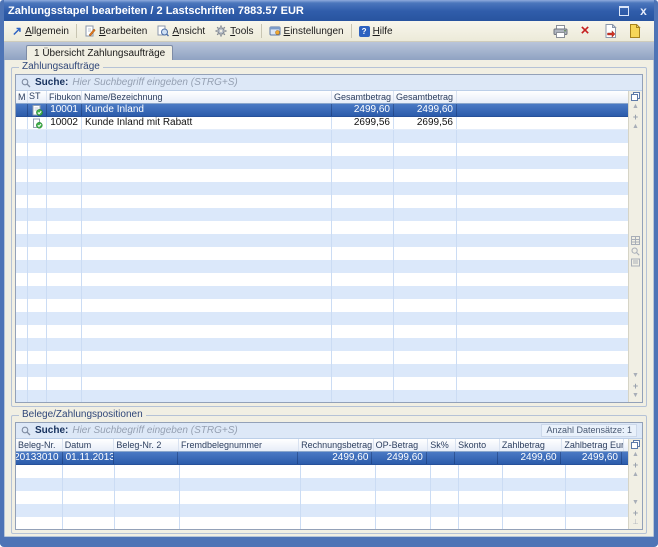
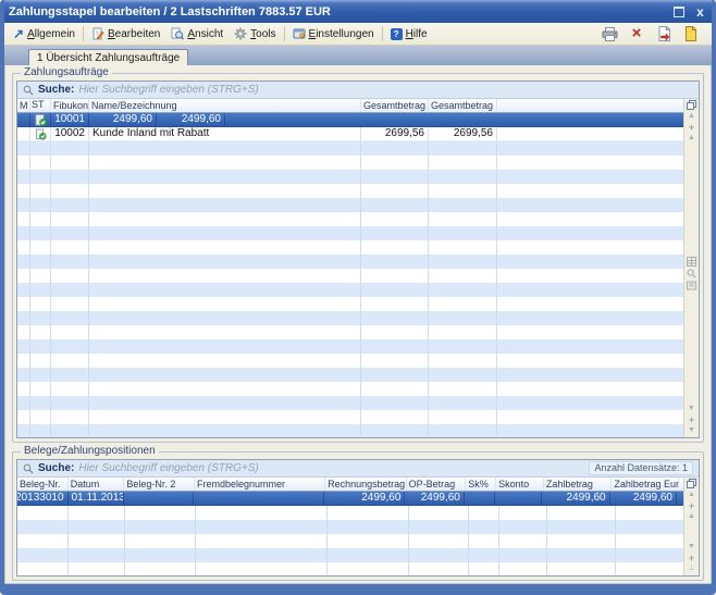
  Zahlungsstapel bearbeiten / 2 Lastschriften 7883.57 EUR
  x
  ↗
  Allgemein
  Bearbeiten
  Ansicht
  Tools
  Einstellungen
  ?
  Hilfe
  ×
  1 Übersicht Zahlungsaufträge
  Zahlungsaufträge
  Suche:
  Hier Suchbegriff eingeben (STRG+S)
  M
  ST
  Fibukon
  Name/Bezeichnung
  Gesamtbetrag
  Gesamtbetrag
  10001
- Kunde Inland
  2499,60
  2499,60
  10002
  Kunde Inland mit Rabatt
  2699,56
  2699,56
  +
  +
  Belege/Zahlungspositionen
  Suche:
  Hier Suchbegriff eingeben (STRG+S)
  Anzahl Datensätze: 1
  Beleg-Nr.
  Datum
  Beleg-Nr. 2
  Fremdbelegnummer
  Rechnungsbetrag
  OP-Betrag
  Sk%
  Skonto
  Zahlbetrag
  Zahlbetrag Eur
  20133010
  01.11.2013
  2499,60
  2499,60
  2499,60
  2499,60
  +
  +
